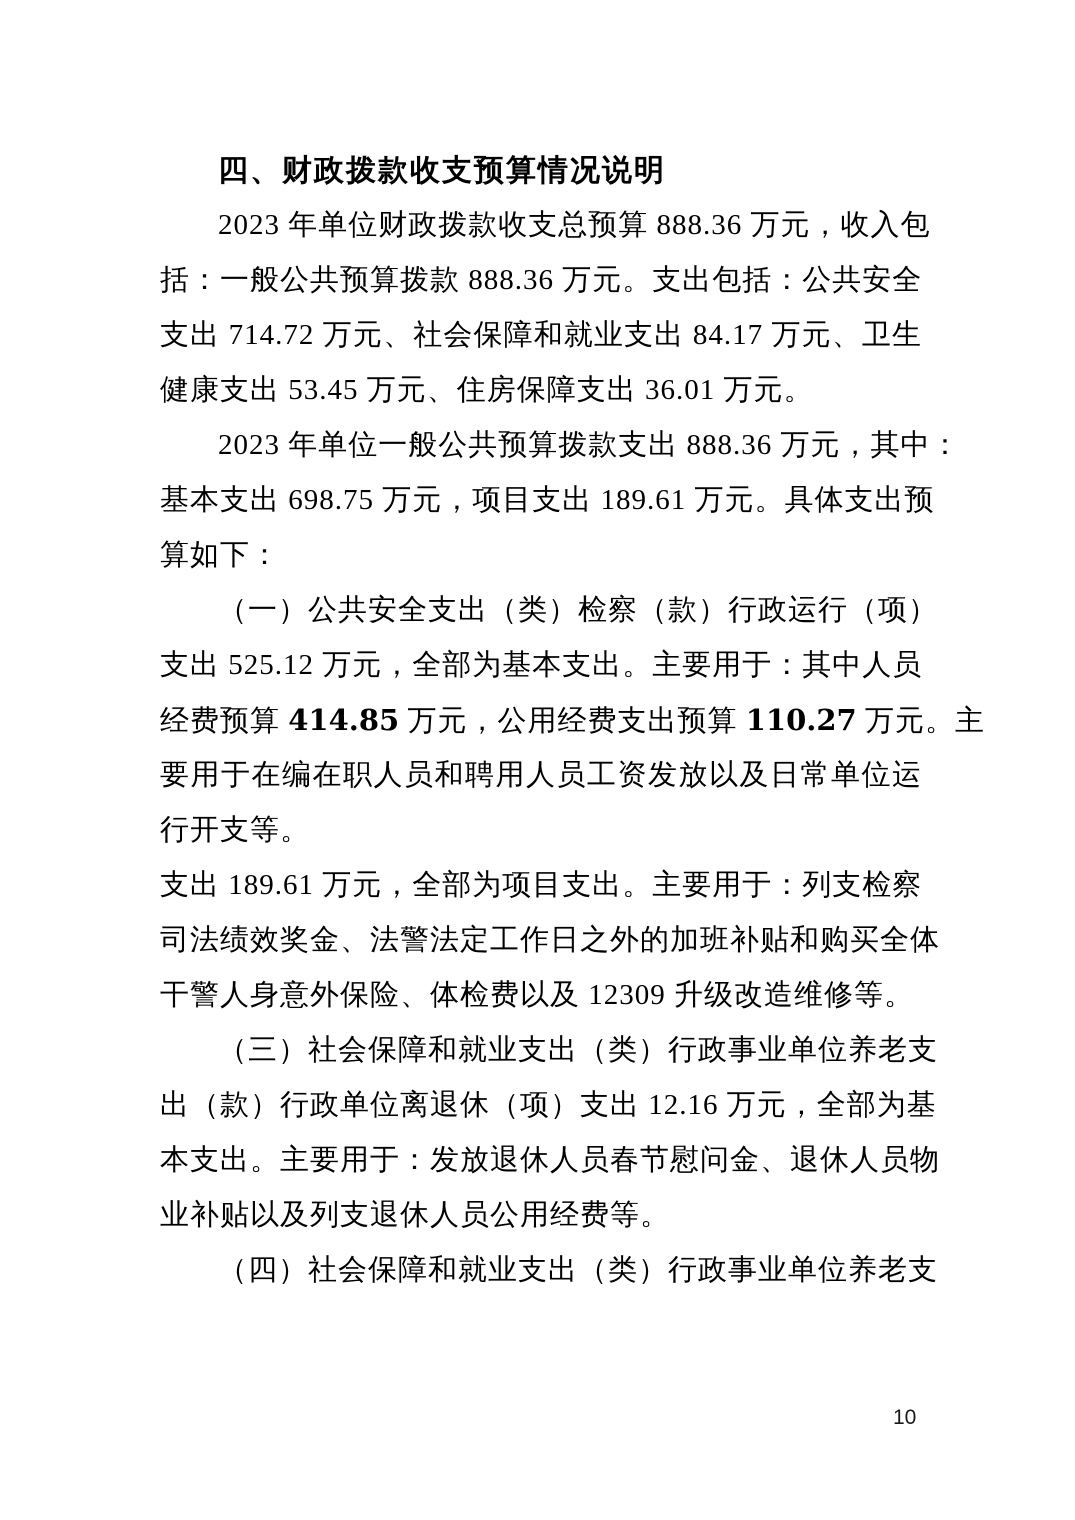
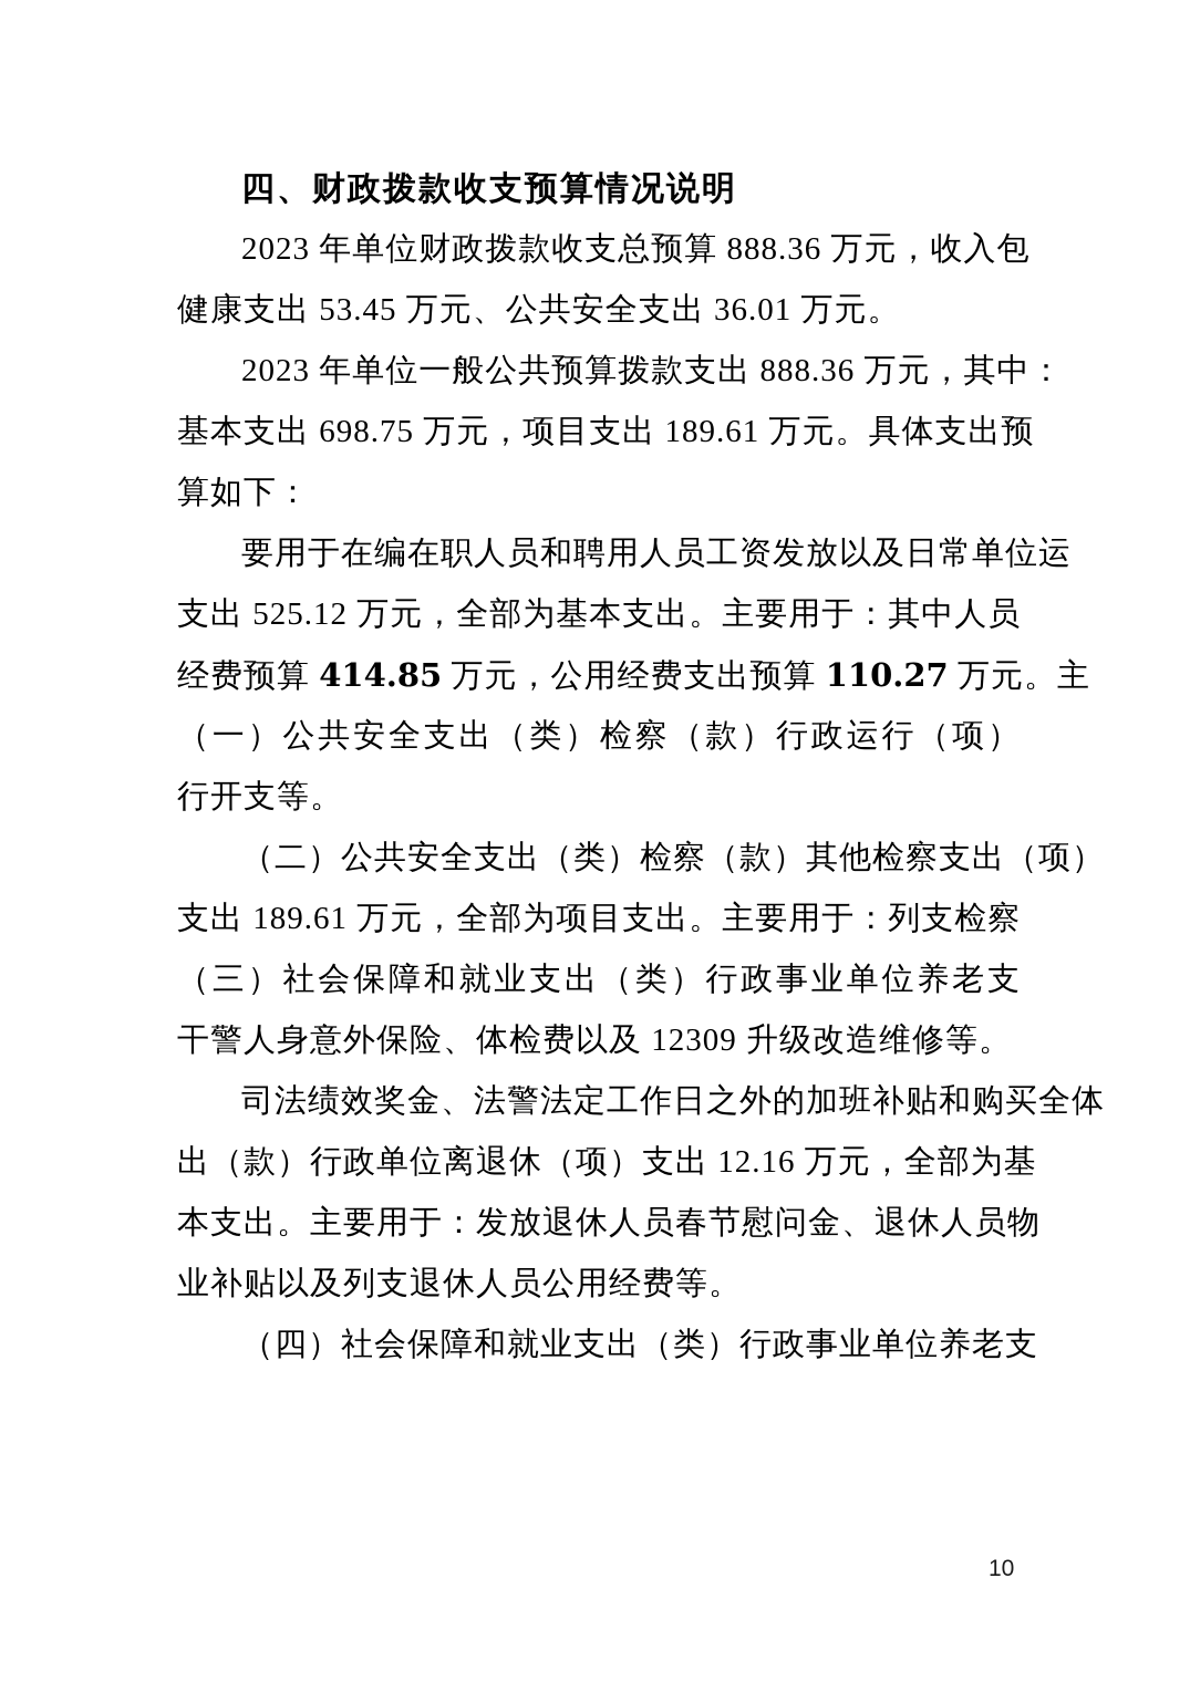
  四、财政拨款收支预算情况说明
  2023 年单位财政拨款收支总预算 888.36 万元，收入包
- 括：一般公共预算拨款 888.36 万元。支出包括：公共安全
- 支出 714.72 万元、社会保障和就业支出 84.17 万元、卫生
- 健康支出 53.45 万元、住房保障支出 36.01 万元。
+ 健康支出 53.45 万元、公共安全支出 36.01 万元。
  2023 年单位一般公共预算拨款支出 888.36 万元，其中：
  基本支出 698.75 万元，项目支出 189.61 万元。具体支出预
  算如下：
- （一）公共安全支出（类）检察（款）行政运行（项）
+ 要用于在编在职人员和聘用人员工资发放以及日常单位运
  支出 525.12 万元，全部为基本支出。主要用于：其中人员
  经费预算 414.85 万元，公用经费支出预算 110.27 万元。主
- 要用于在编在职人员和聘用人员工资发放以及日常单位运
+ （一）公共安全支出（类）检察（款）行政运行（项）
  行开支等。
+ （二）公共安全支出（类）检察（款）其他检察支出（项）
  支出 189.61 万元，全部为项目支出。主要用于：列支检察
- 司法绩效奖金、法警法定工作日之外的加班补贴和购买全体
+ （三）社会保障和就业支出（类）行政事业单位养老支
  干警人身意外保险、体检费以及 12309 升级改造维修等。
- （三）社会保障和就业支出（类）行政事业单位养老支
+ 司法绩效奖金、法警法定工作日之外的加班补贴和购买全体
  出（款）行政单位离退休（项）支出 12.16 万元，全部为基
  本支出。主要用于：发放退休人员春节慰问金、退休人员物
  业补贴以及列支退休人员公用经费等。
  （四）社会保障和就业支出（类）行政事业单位养老支
  10
